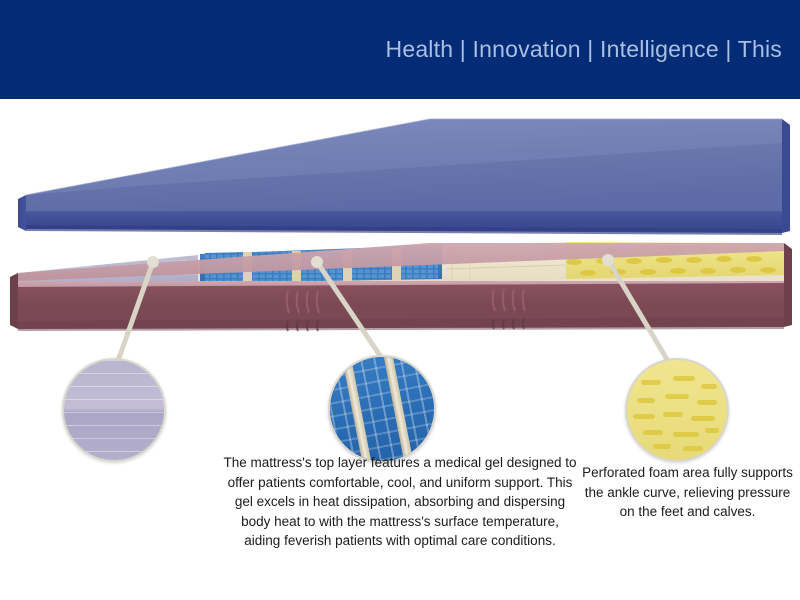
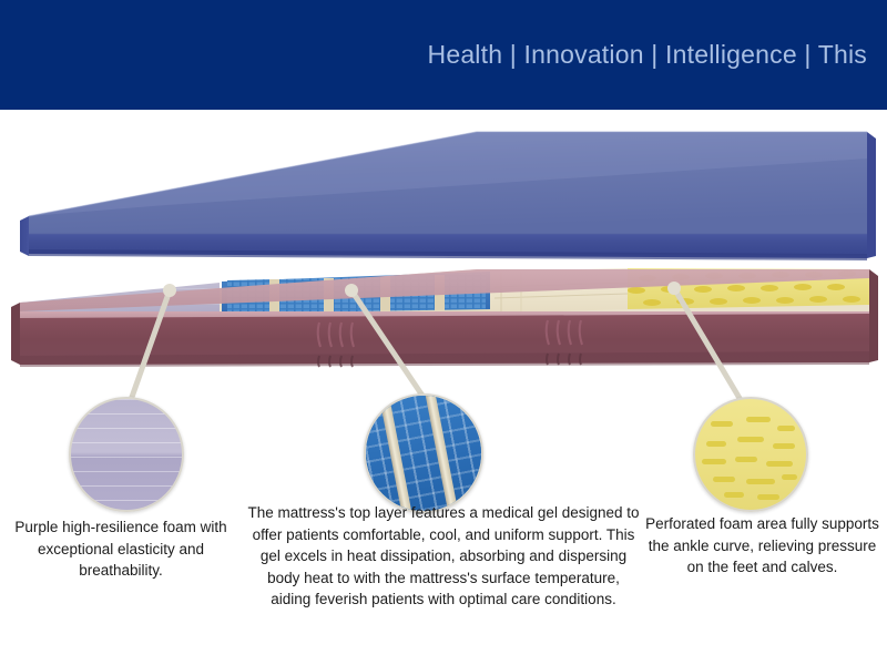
  Health | Innovation | Intelligence | This
+ Purple high-resilience foam with exceptional elasticity and breathability.
  The mattress's top layer features a medical gel designed to offer patients comfortable, cool, and uniform support. This gel excels in heat dissipation, absorbing and dispersing body heat to with the mattress's surface temperature, aiding feverish patients with optimal care conditions.
  Perforated foam area fully supports the ankle curve, relieving pressure on the feet and calves.
